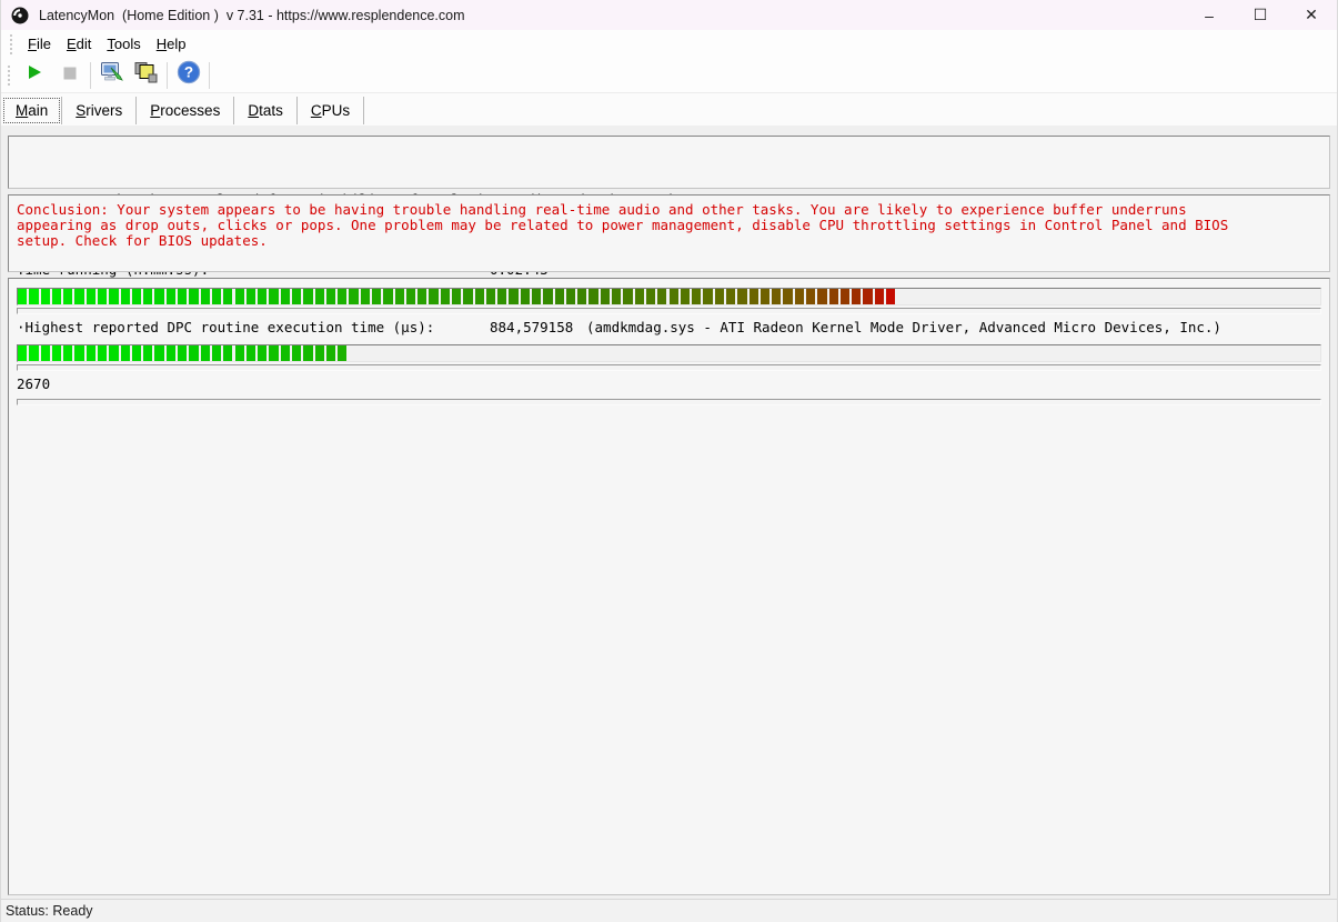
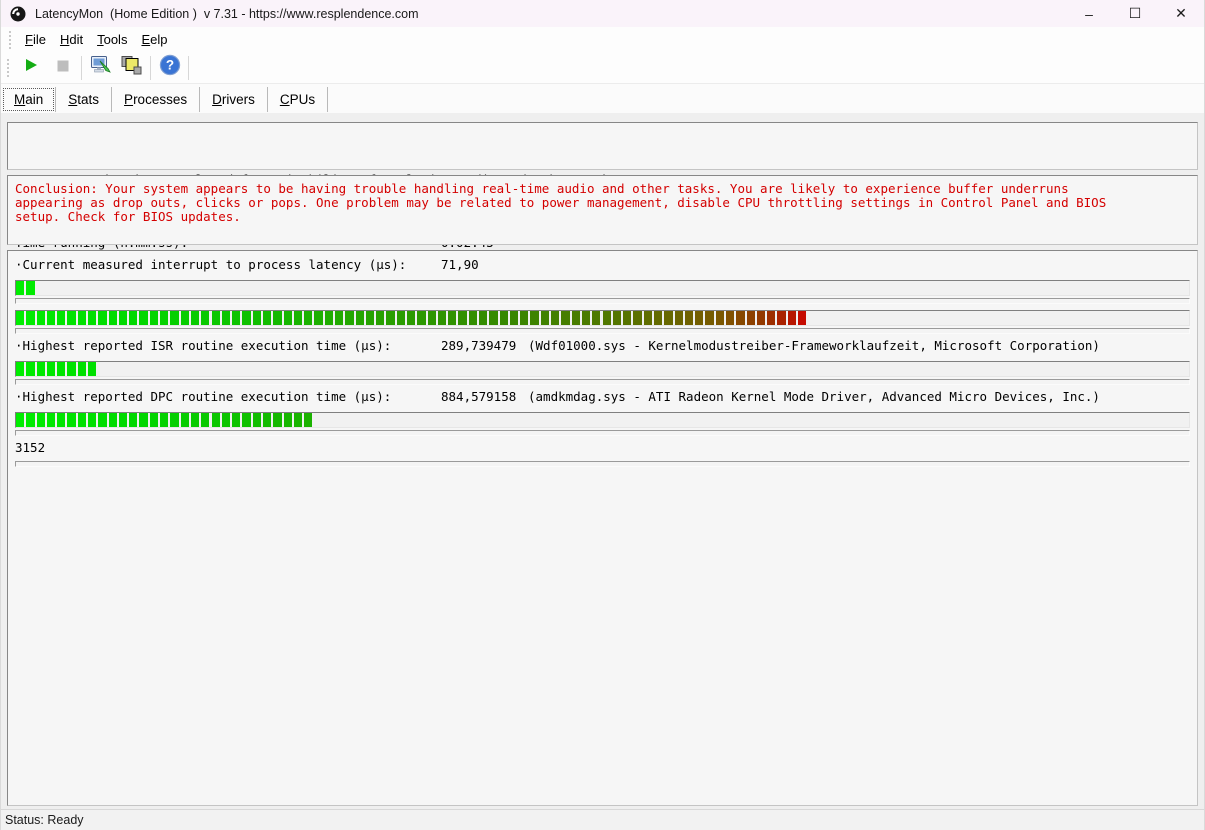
  LatencyMon (Home Edition ) v 7.31 - https://www.resplendence.com
  –
  ☐
  ✕
  File
- Edit
+ Hdit
  Tools
- Help
+ Eelp
  ?
  Main
- Srivers
+ Stats
  Processes
- Dtats
+ Drivers
  CPUs
  Conclusion: Your system appears to be having trouble handling real-time audio and other tasks. You are likely to experience buffer underruns
  appearing as drop outs, clicks or pops. One problem may be related to power management, disable CPU throttling settings in Control Panel and BIOS
  setup. Check for BIOS updates.
+ ·Current measured interrupt to process latency (µs):
+ 71,90
+ ·Highest reported ISR routine execution time (µs):
+ 289,739479
+ (Wdf01000.sys - Kernelmodustreiber-Frameworklaufzeit, Microsoft Corporation)
  ·Highest reported DPC routine execution time (µs):
  884,579158
  (amdkmdag.sys - ATI Radeon Kernel Mode Driver, Advanced Micro Devices, Inc.)
- 2670
+ 3152
  Status: Ready
